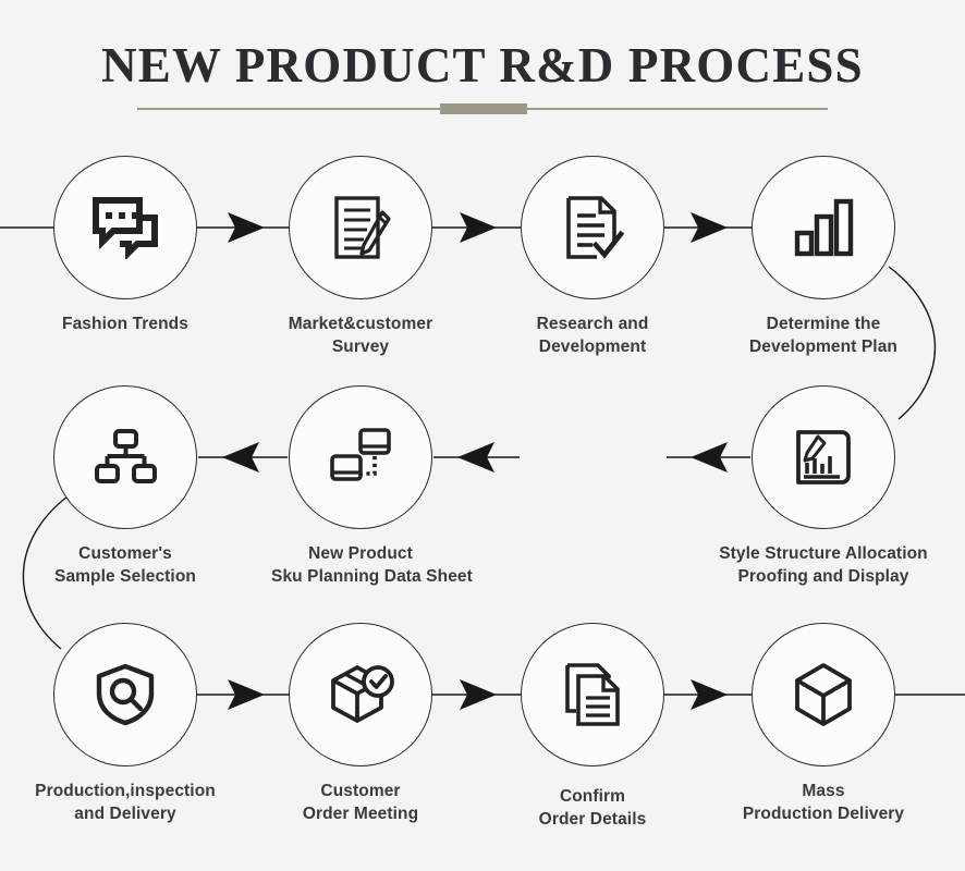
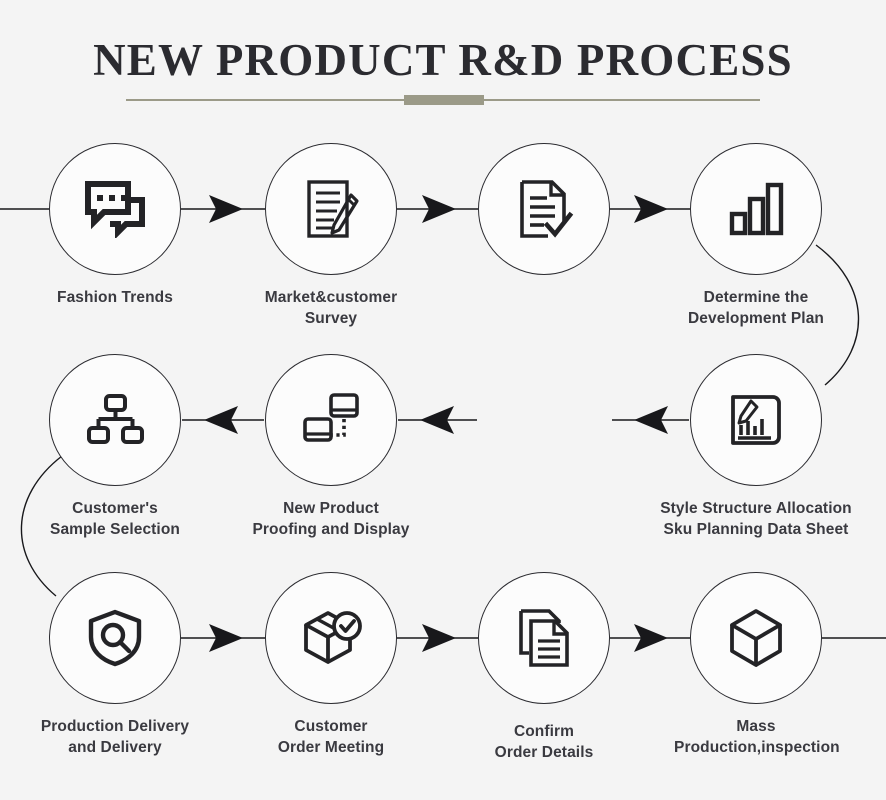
  NEW PRODUCT R&D PROCESS
  Fashion Trends
  Market&customer
  Survey
- Research and
- Development
  Determine the
  Development Plan
  Style Structure Allocation
- Proofing and Display
+ Sku Planning Data Sheet
  New Product
- Sku Planning Data Sheet
+ Proofing and Display
  Customer's
  Sample Selection
- Production,inspection
+ Production Delivery
  and Delivery
  Customer
  Order Meeting
  Confirm
  Order Details
  Mass
- Production Delivery
+ Production,inspection
